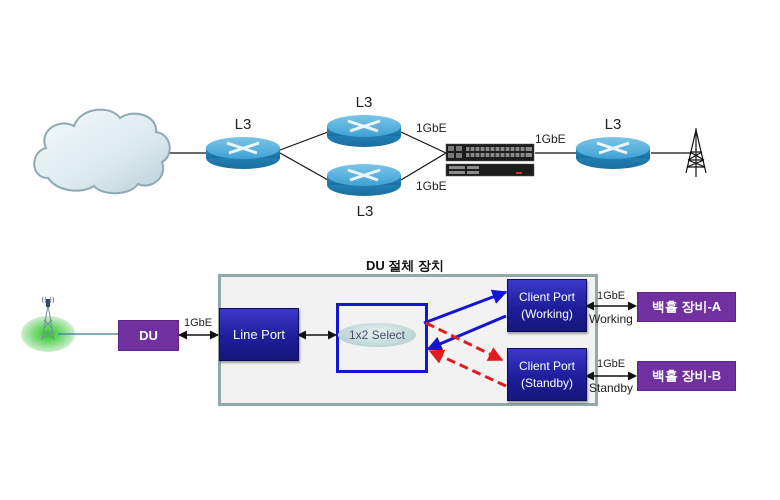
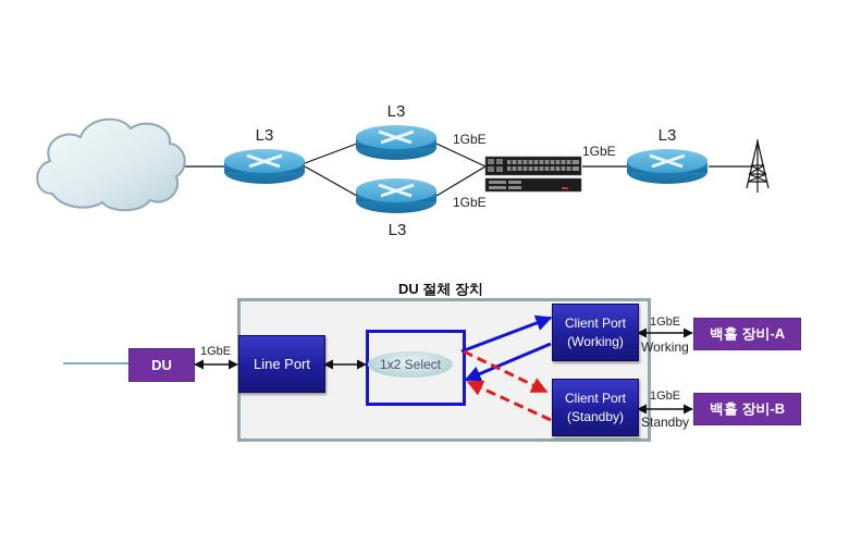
  L3
  L3
  L3
  L3
  1GbE
  1GbE
  1GbE
- ((·))
  1GbE
  DU 절체 장치
  DU
  Line Port
  1x2 Select
  Client Port
  (Working)
  Client Port
  (Standby)
  1GbE
  Working
  1GbE
  Standby
  백홀 장비-A
  백홀 장비-B
